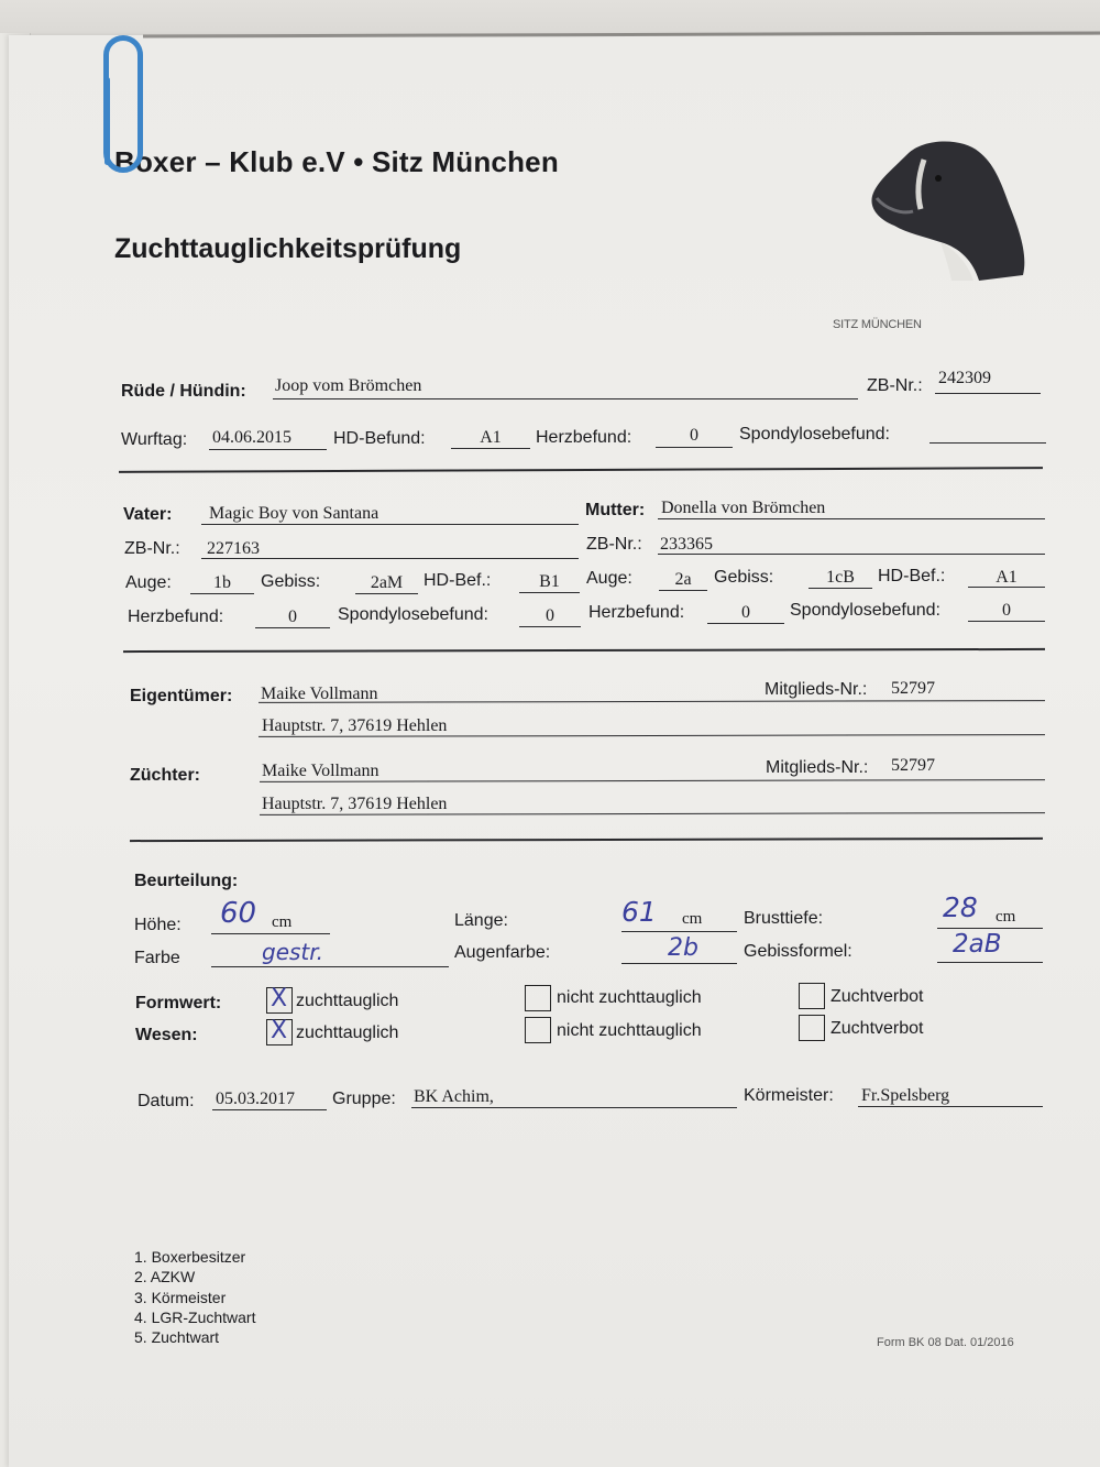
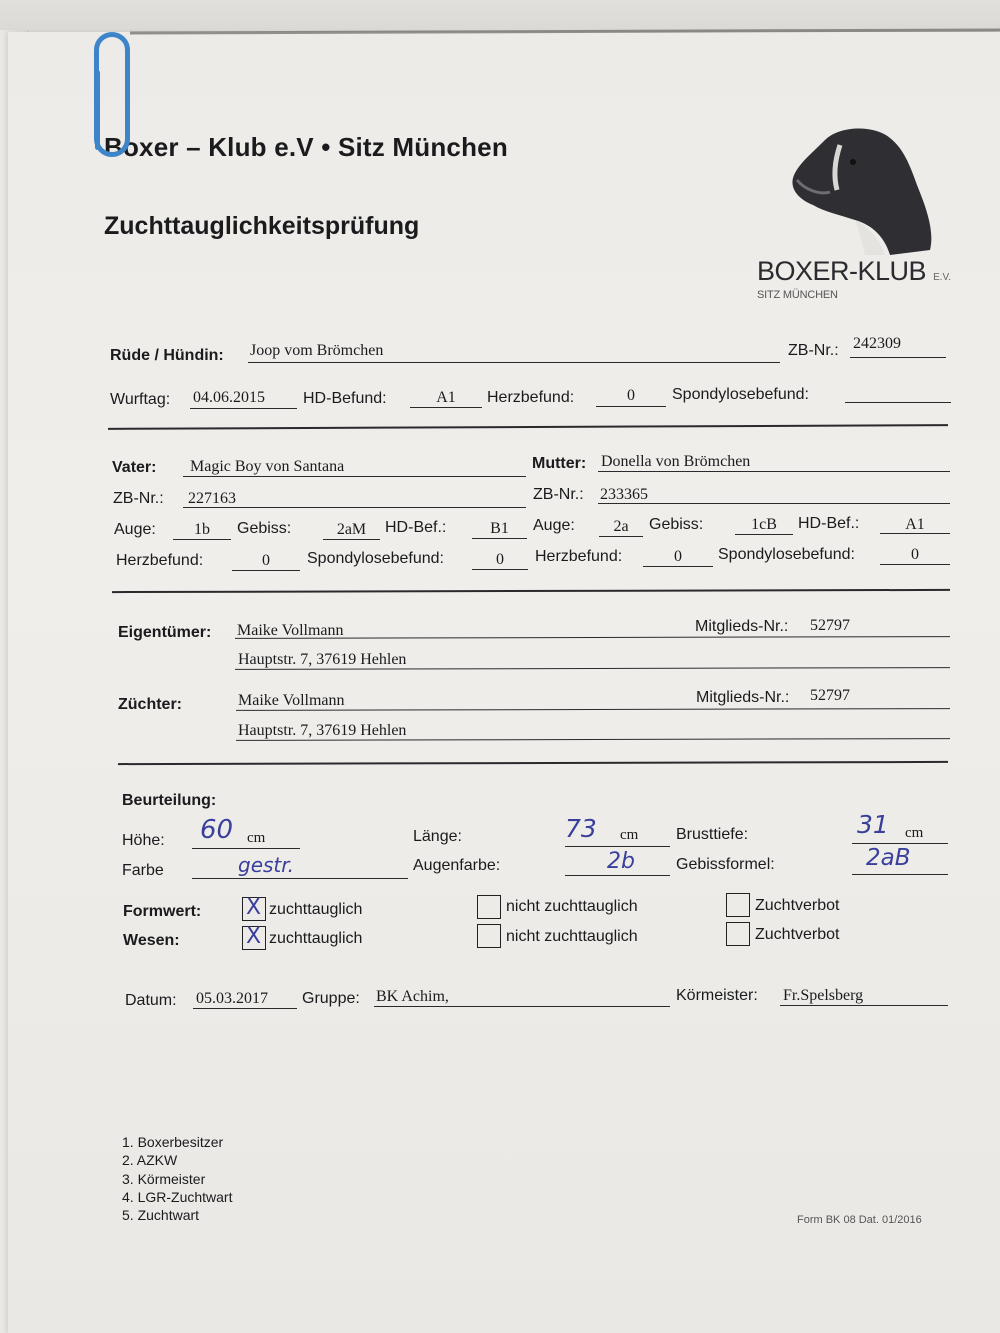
  Boxer – Klub e.V • Sitz München
  Zuchttauglichkeitsprüfung
+ BOXER-KLUB E.V.
  SITZ MÜNCHEN
  Rüde / Hündin:
  Joop vom Brömchen
  ZB-Nr.:
  242309
  Wurftag:
  04.06.2015
  HD-Befund:
  A1
  Herzbefund:
  0
  Spondylosebefund:
  Vater:
  Magic Boy von Santana
  ZB-Nr.:
  227163
  Auge:
  1b
  Gebiss:
  2aM
  HD-Bef.:
  B1
  Herzbefund:
  0
  Spondylosebefund:
  0
  Mutter:
  Donella von Brömchen
  ZB-Nr.:
  233365
  Auge:
  2a
  Gebiss:
  1cB
  HD-Bef.:
  A1
  Herzbefund:
  0
  Spondylosebefund:
  0
  Eigentümer:
  Maike Vollmann
  Mitglieds-Nr.:
  52797
  Hauptstr. 7, 37619 Hehlen
  Züchter:
  Maike Vollmann
  Mitglieds-Nr.:
  52797
  Hauptstr. 7, 37619 Hehlen
  Beurteilung:
  Höhe:
  60
  cm
  Länge:
- 61
+ 73
  cm
  Brusttiefe:
- 28
+ 31
  cm
  Farbe
  gestr.
  Augenfarbe:
  2b
  Gebissformel:
  2aB
  Formwert:
  X
  zuchttauglich
  nicht zuchttauglich
  Zuchtverbot
  Wesen:
  X
  zuchttauglich
  nicht zuchttauglich
  Zuchtverbot
  Datum:
  05.03.2017
  Gruppe:
  BK Achim,
  Körmeister:
  Fr.Spelsberg
  1. Boxerbesitzer
  2. AZKW
  3. Körmeister
  4. LGR-Zuchtwart
  5. Zuchtwart
  Form BK 08 Dat. 01/2016
